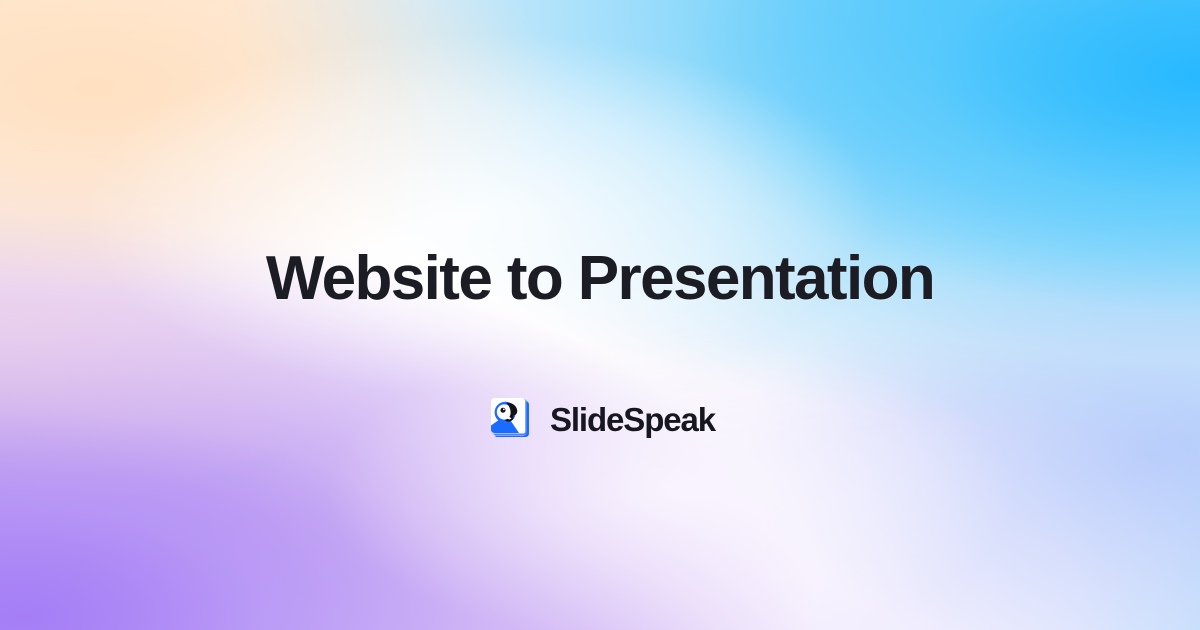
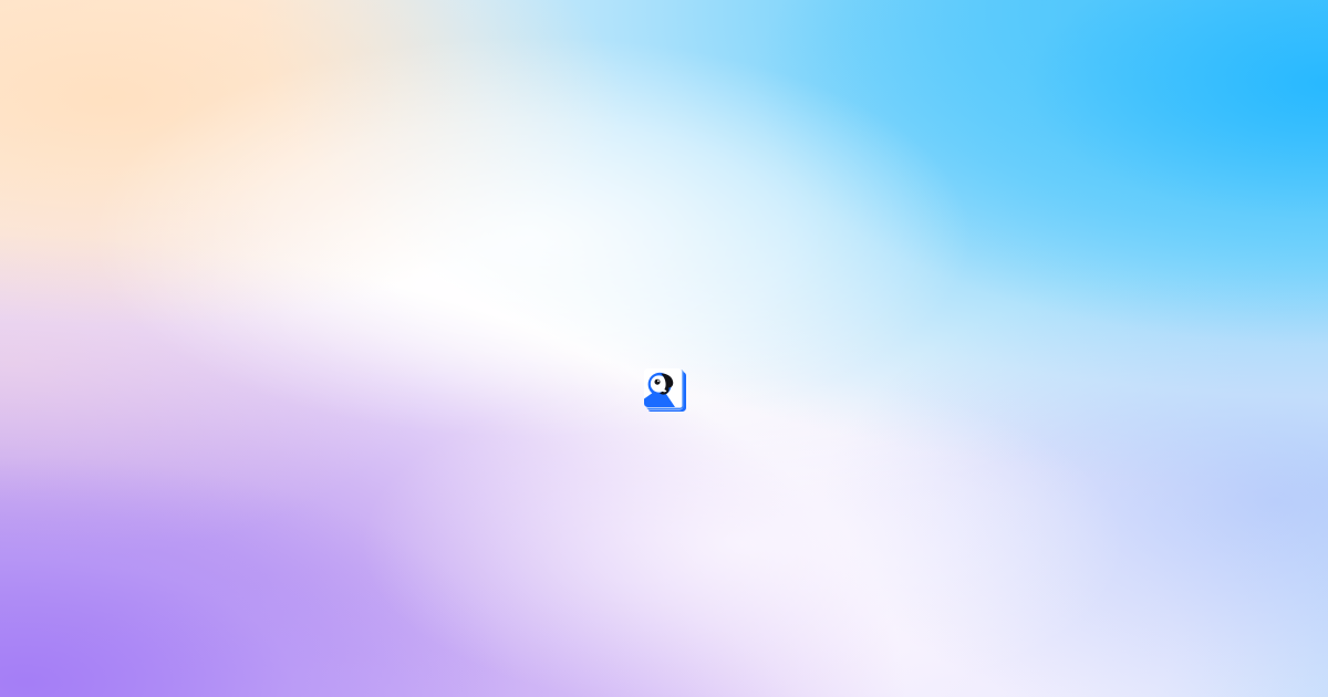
- Website to Presentation
- SlideSpeak
